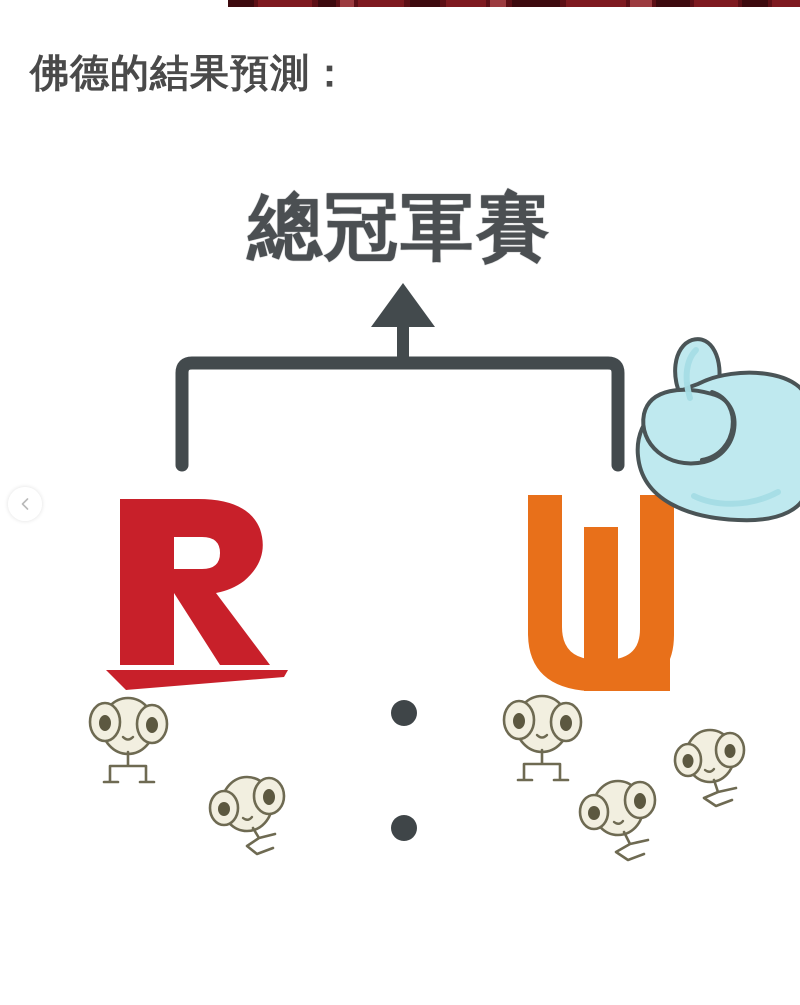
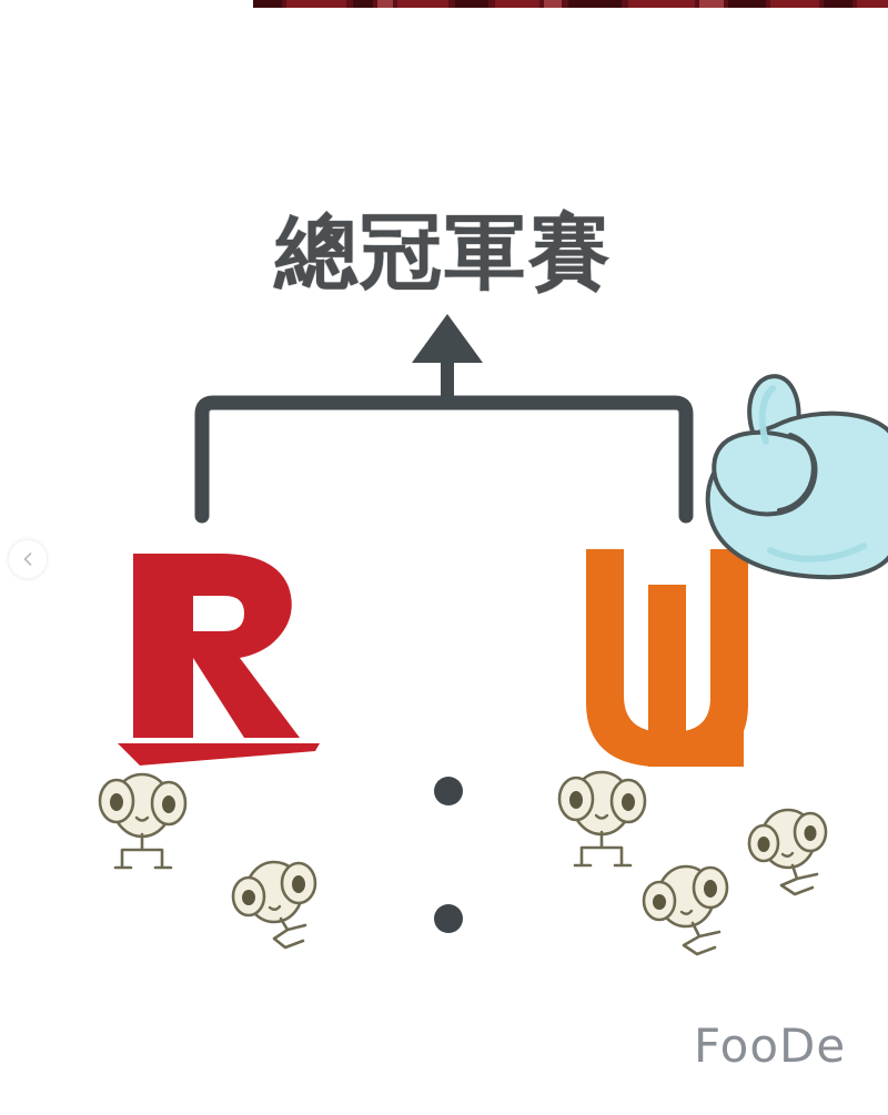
- 佛德的結果預測：
  總冠軍賽
+ FooDe
